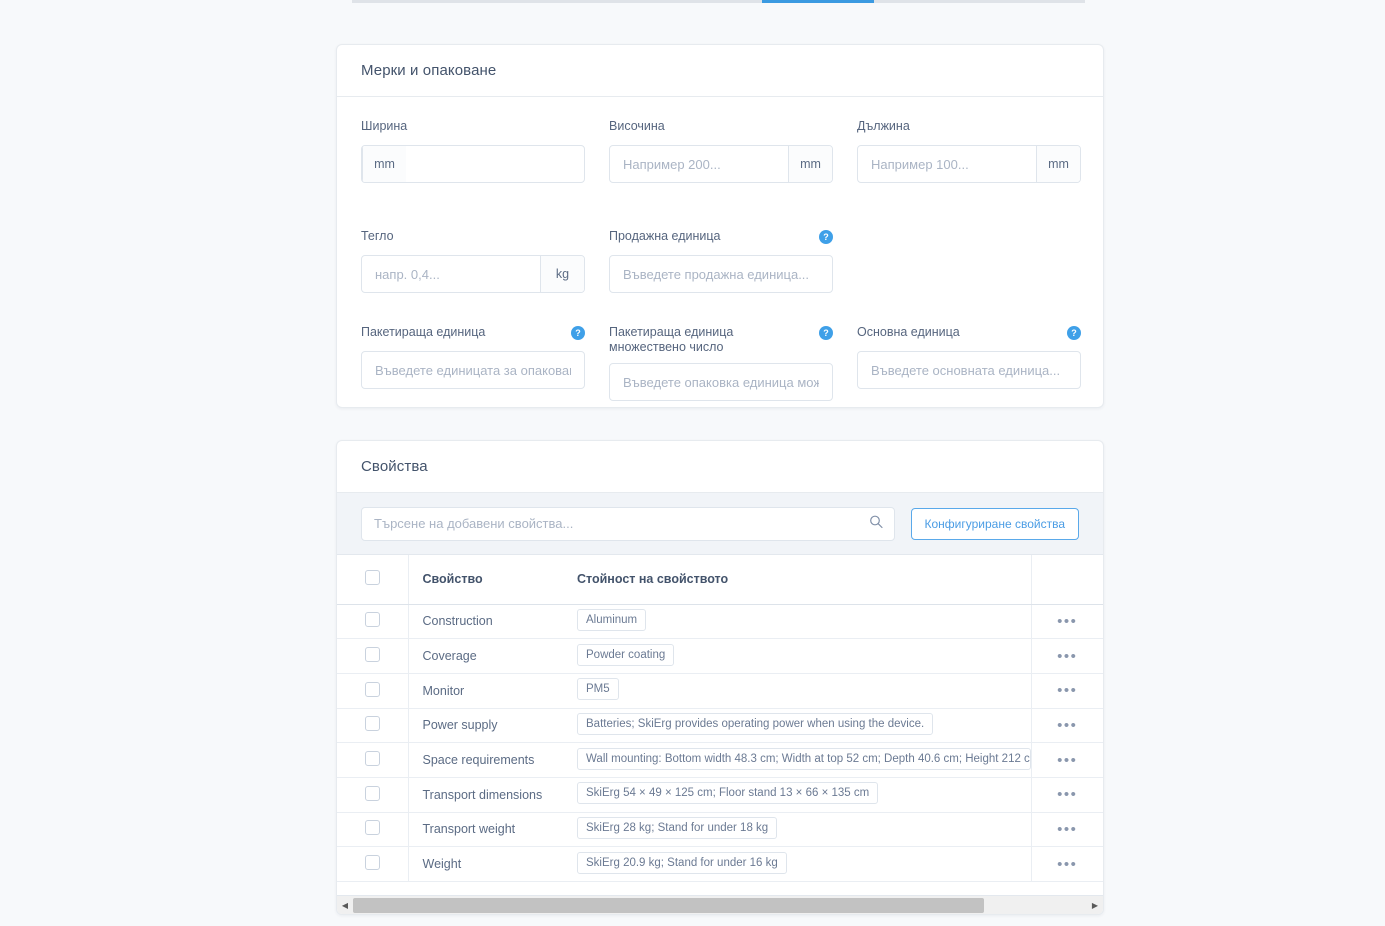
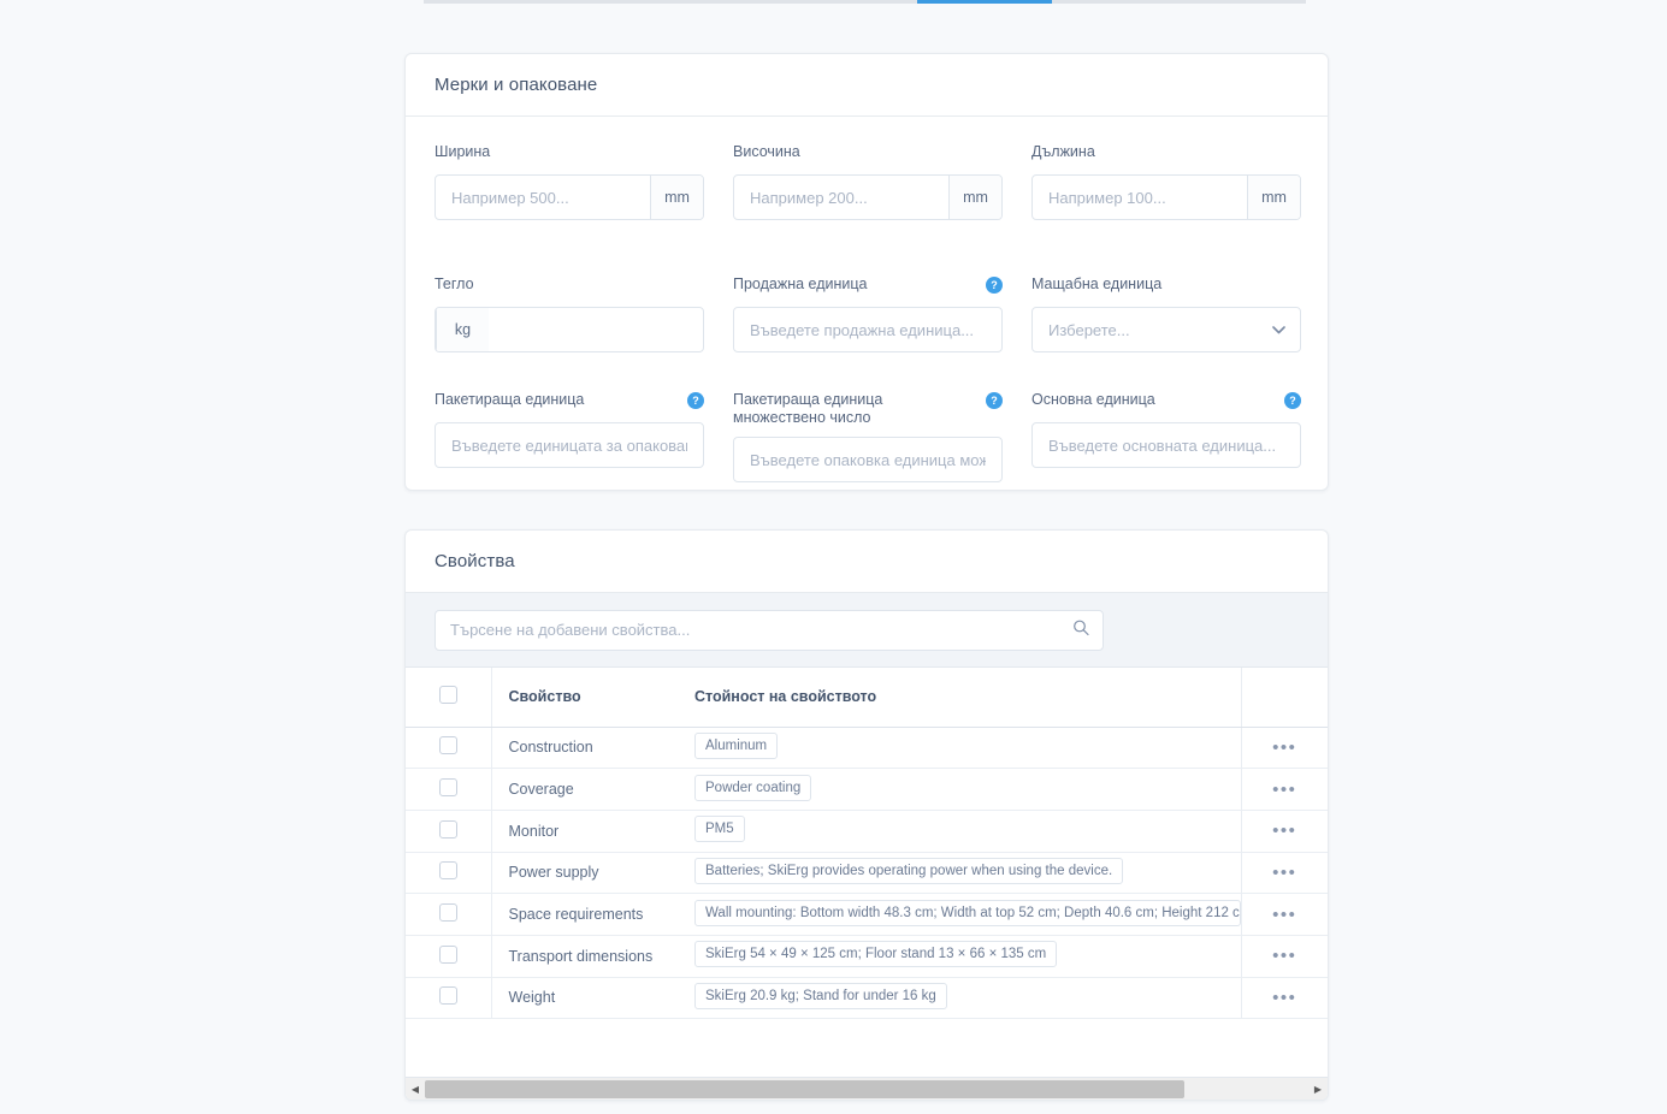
  Мерки и опаковане
  Ширина
+ Например 500...
  mm
  Височина
  Например 200...
  mm
  Дължина
  Например 100...
  mm
  Тегло
- напр. 0,4...
  kg
  Продажна единица
  ?
  Въведете продажна единица...
+ Мащабна единица
+ Изберете...
  Пакетираща единица
  ?
  Въведете единицата за опакова
  Пакетираща единица множествено число
  ?
  Въведете опаковка единица мож
  Основна единица
  ?
  Въведете основната единица...
  Свойства
  Търсене на добавени свойства...
- Конфигуриране свойства
  	Свойство	Стойност на свойството
  	Construction	Aluminum	•••
  	Coverage	Powder coating	•••
  	Monitor	PM5	•••
  	Power supply	Batteries; SkiErg provides operating power when using the device.	•••
  	Space requirements	Wall mounting: Bottom width 48.3 cm; Width at top 52 cm; Depth 40.6 cm; Height 212 c	•••
  	Transport dimensions	SkiErg 54 × 49 × 125 cm; Floor stand 13 × 66 × 135 cm	•••
- 	Transport weight	SkiErg 28 kg; Stand for under 18 kg	•••
  	Weight	SkiErg 20.9 kg; Stand for under 16 kg	•••
  ◀
  ▶
